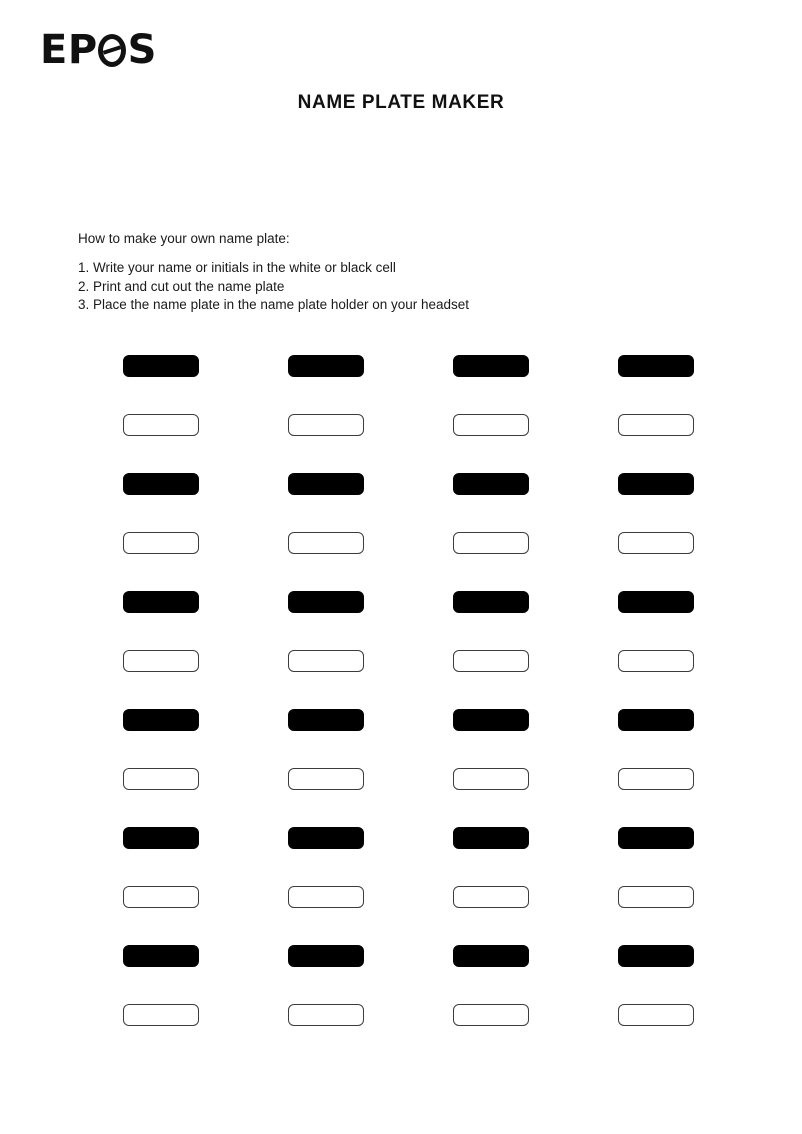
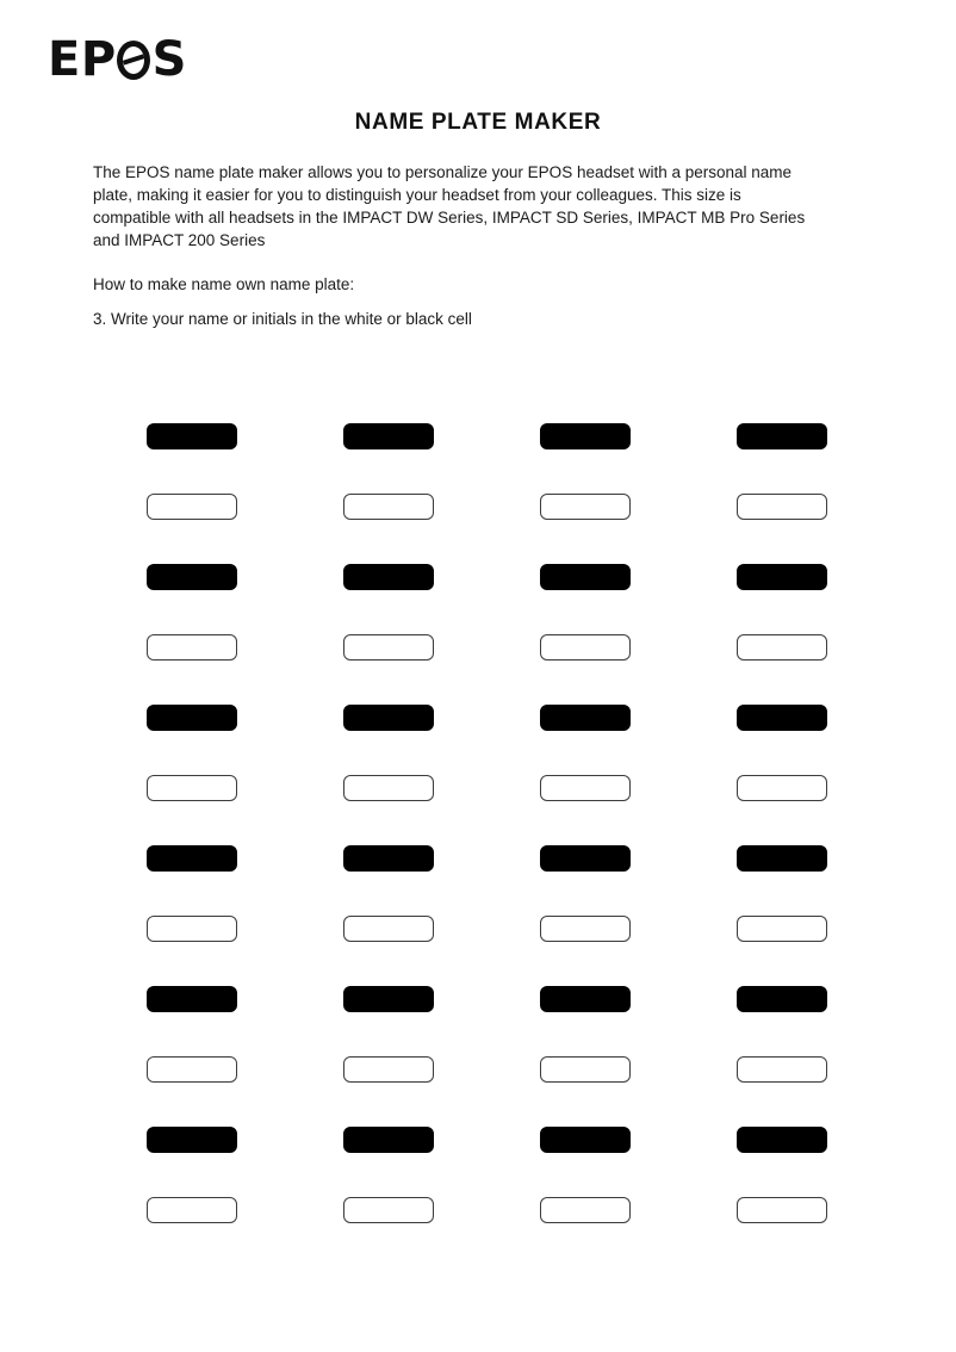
  EP
  S
  NAME PLATE MAKER
+ The EPOS name plate maker allows you to personalize your EPOS headset with a personal name plate, making it easier for you to distinguish your headset from your colleagues. This size is compatible with all headsets in the IMPACT DW Series, IMPACT SD Series, IMPACT MB Pro Series and IMPACT 200 Series
- How to make your own name plate:
+ How to make name own name plate:
- 1. Write your name or initials in the white or black cell
+ 3. Write your name or initials in the white or black cell
- 2. Print and cut out the name plate
- 3. Place the name plate in the name plate holder on your headset
